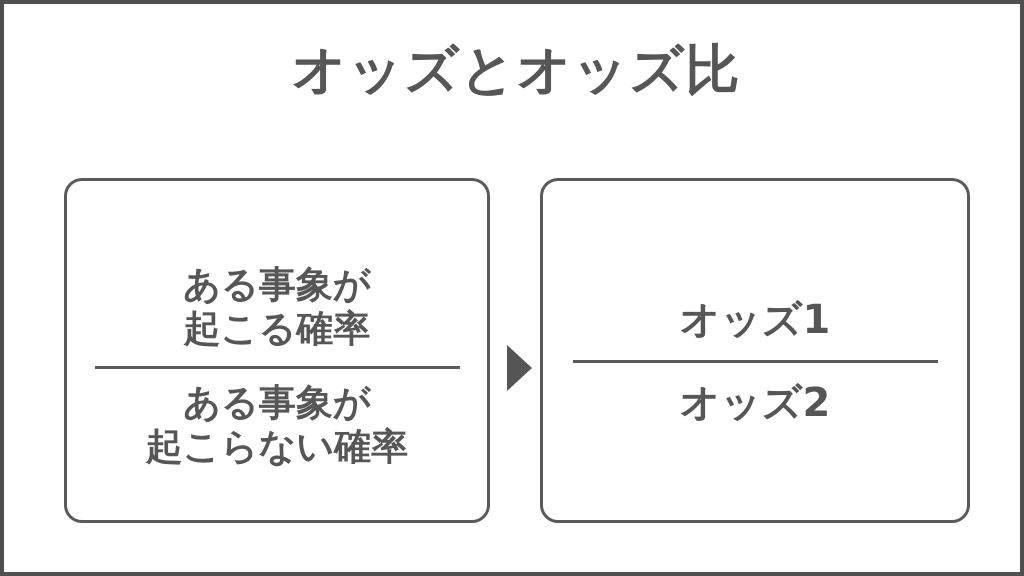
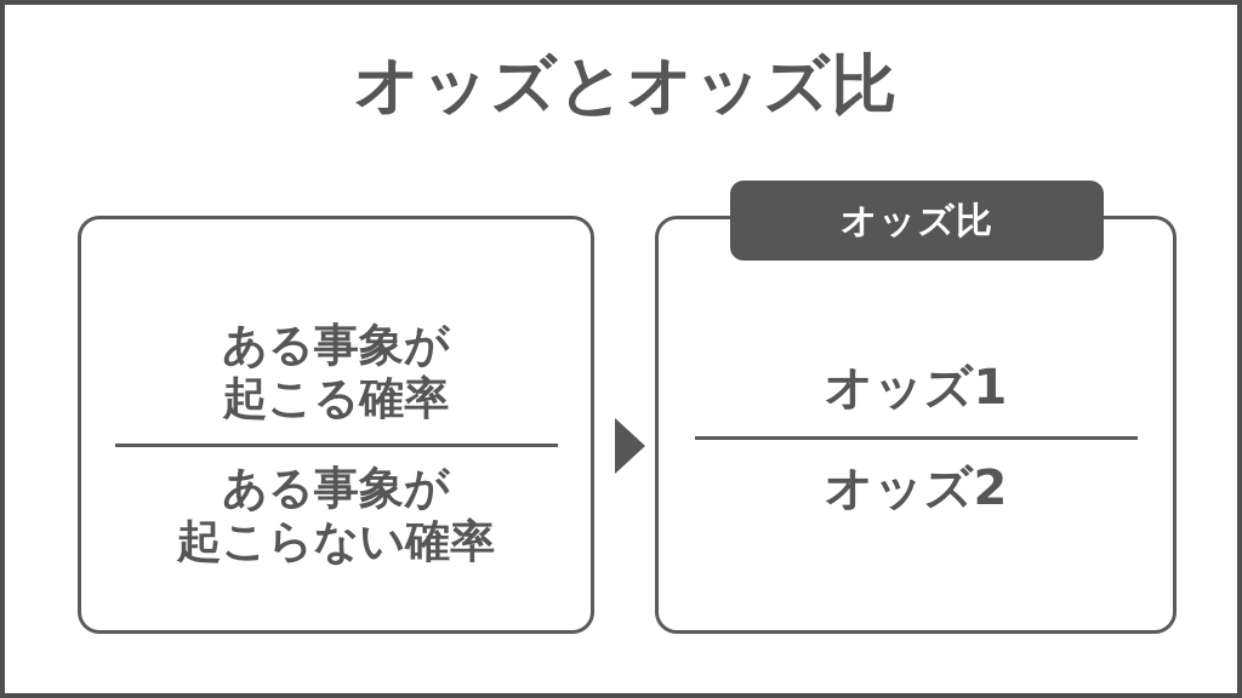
  オッズとオッズ比
  ある事象が
  起こる確率
  ある事象が
  起こらない確率
+ オッズ比
  オッズ1
  オッズ2
